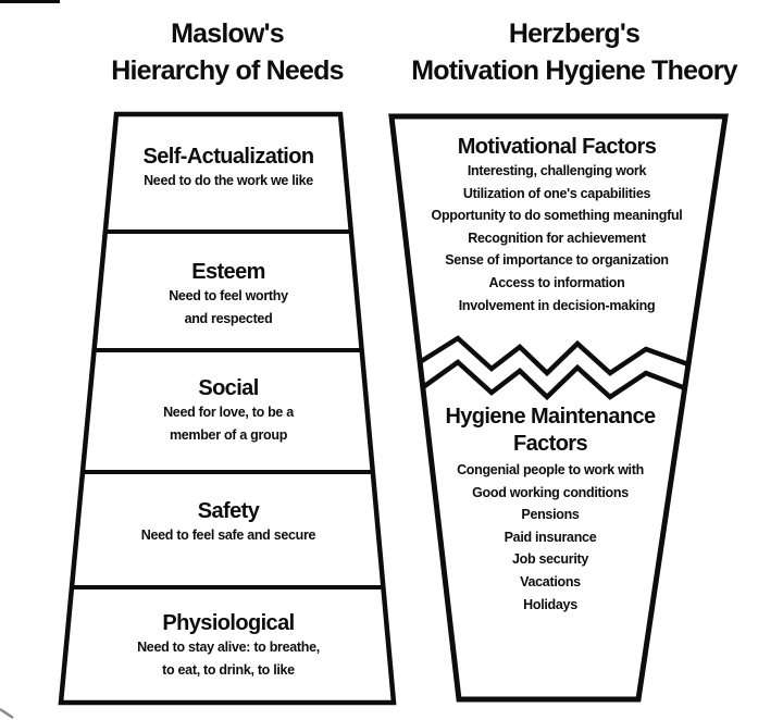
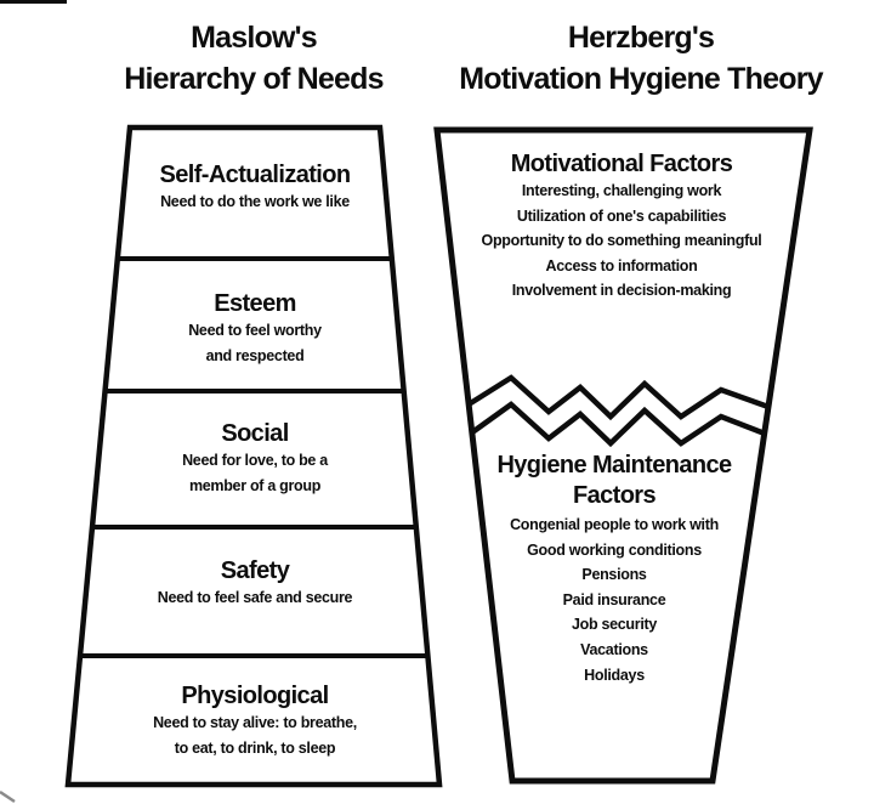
  Maslow's
  Hierarchy of Needs
  Herzberg's
  Motivation Hygiene Theory
  Self-Actualization
  Need to do the work we like
  Esteem
  Need to feel worthy
  and respected
  Social
  Need for love, to be a
  member of a group
  Safety
  Need to feel safe and secure
  Physiological
  Need to stay alive: to breathe,
- to eat, to drink, to like
+ to eat, to drink, to sleep
  Motivational Factors
  Interesting, challenging work
  Utilization of one's capabilities
  Opportunity to do something meaningful
- Recognition for achievement
- Sense of importance to organization
  Access to information
  Involvement in decision-making
  Hygiene Maintenance
  Factors
  Congenial people to work with
  Good working conditions
  Pensions
  Paid insurance
  Job security
  Vacations
  Holidays
